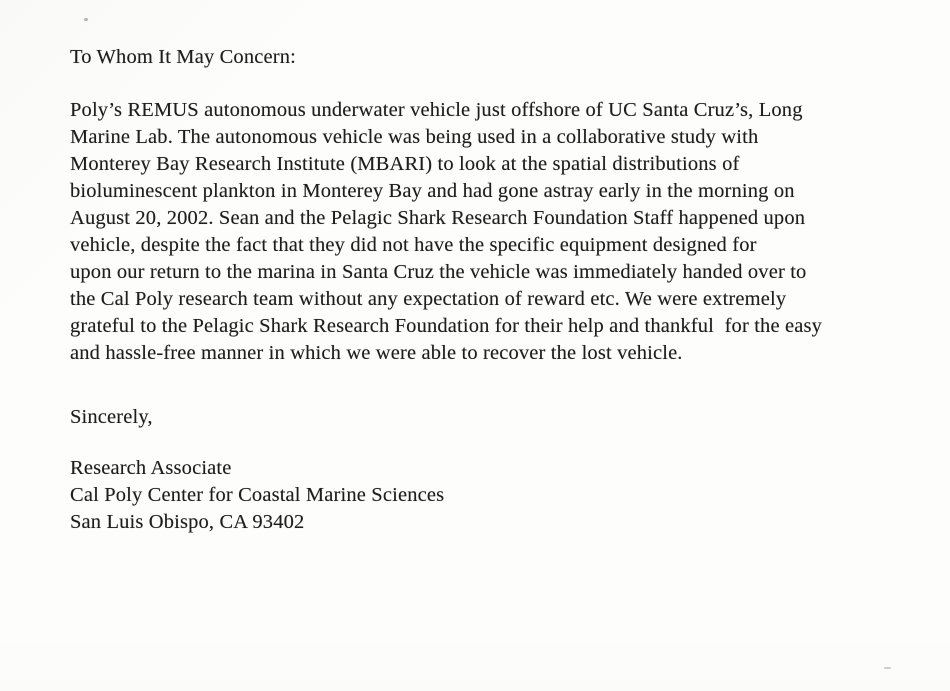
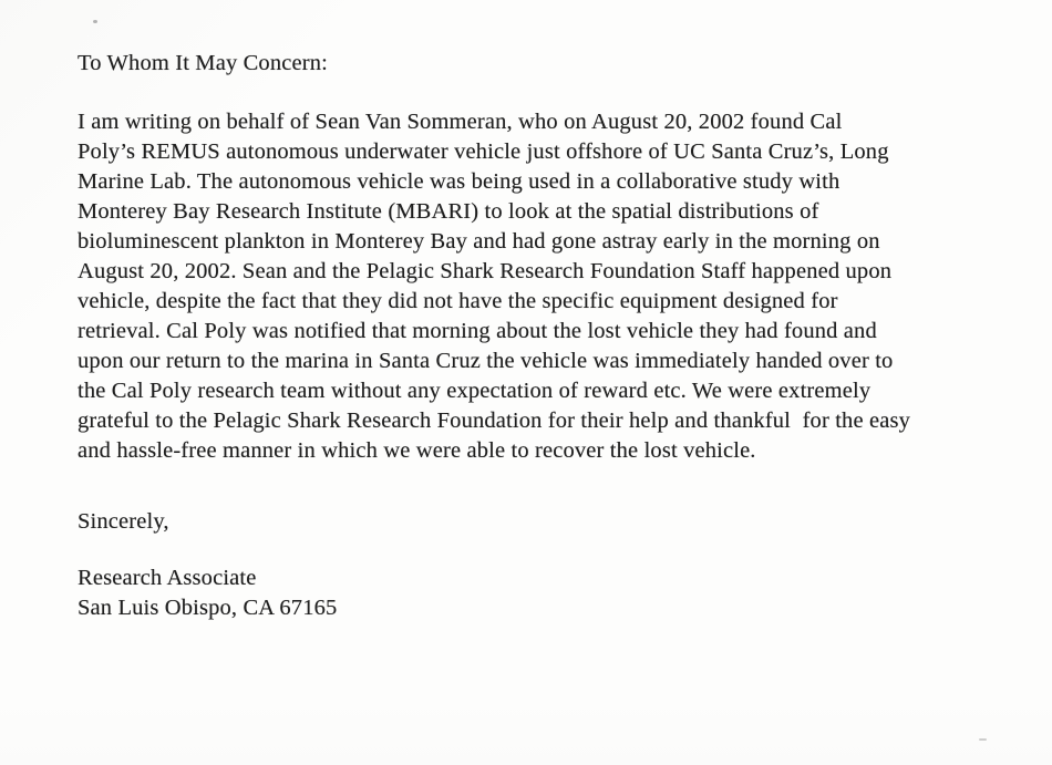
  To Whom It May Concern:
+ I am writing on behalf of Sean Van Sommeran, who on August 20, 2002 found Cal
  Poly’s REMUS autonomous underwater vehicle just offshore of UC Santa Cruz’s, Long
  Marine Lab. The autonomous vehicle was being used in a collaborative study with
  Monterey Bay Research Institute (MBARI) to look at the spatial distributions of
  bioluminescent plankton in Monterey Bay and had gone astray early in the morning on
  August 20, 2002. Sean and the Pelagic Shark Research Foundation Staff happened upon
  vehicle, despite the fact that they did not have the specific equipment designed for
+ retrieval. Cal Poly was notified that morning about the lost vehicle they had found and
  upon our return to the marina in Santa Cruz the vehicle was immediately handed over to
  the Cal Poly research team without any expectation of reward etc. We were extremely
  grateful to the Pelagic Shark Research Foundation for their help and thankful for the easy
  and hassle-free manner in which we were able to recover the lost vehicle.
  Sincerely,
  Research Associate
- Cal Poly Center for Coastal Marine Sciences
- San Luis Obispo, CA 93402
+ San Luis Obispo, CA 67165
